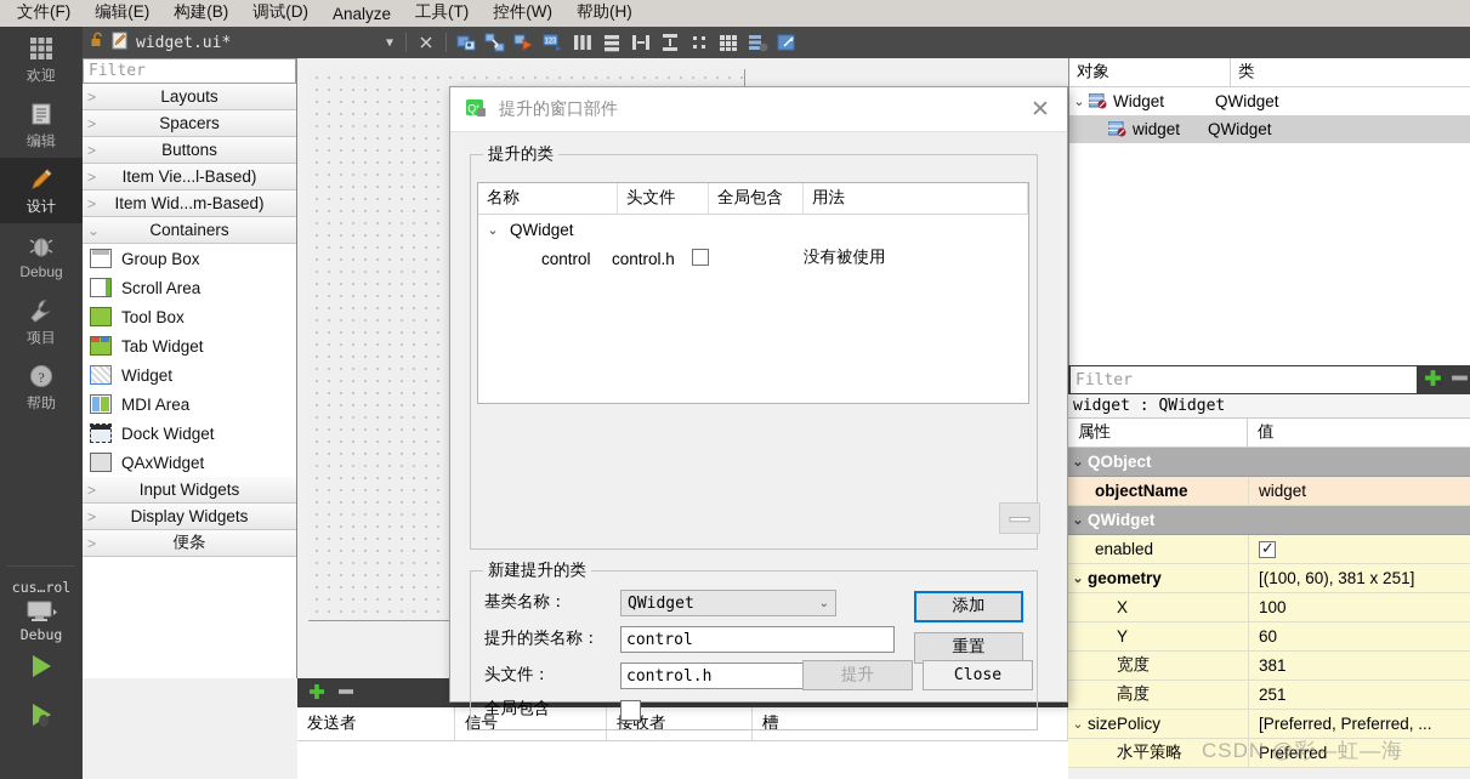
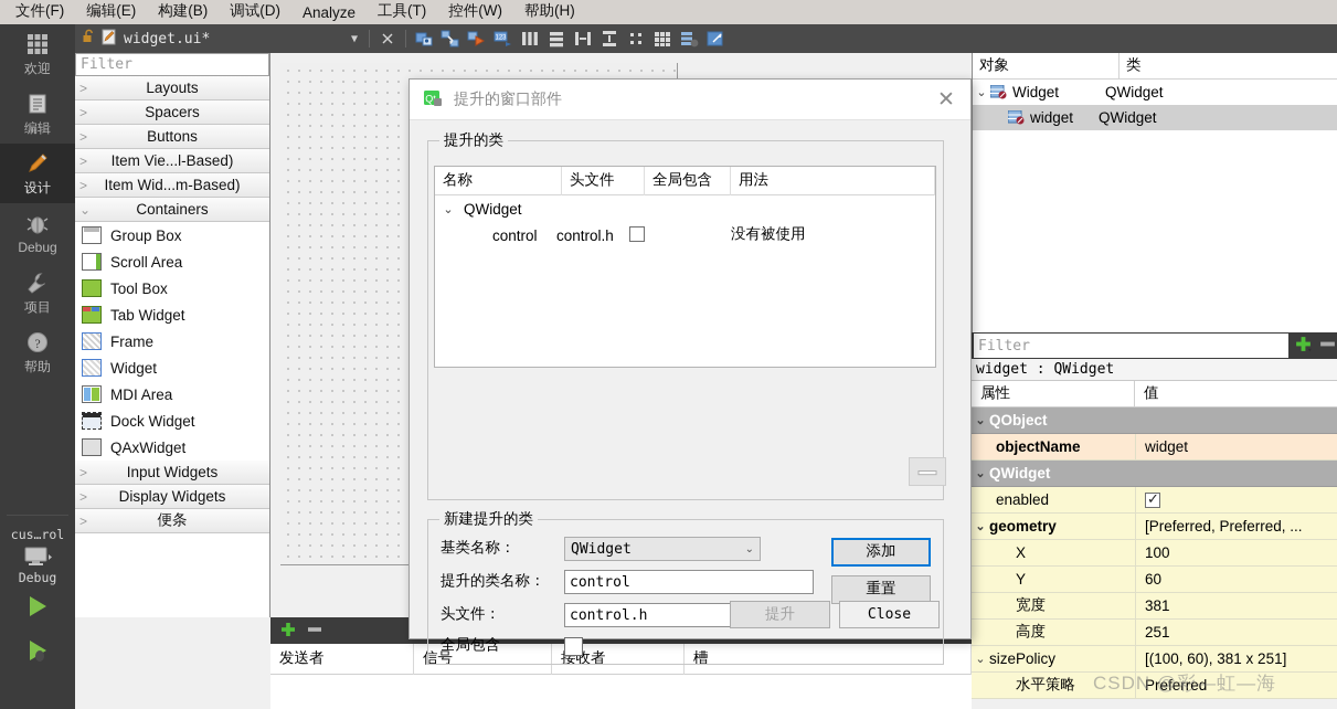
  文件(F)
  编辑(E)
  构建(B)
  调试(D)
  Analyze
  工具(T)
  控件(W)
  帮助(H)
  欢迎
  编辑
  设计
  Debug
  项目
  ?
  帮助
  cus…rol
  Debug
  widget.ui*
  ▼
  Filter
  >
  Layouts
  >
  Spacers
  >
  Buttons
  >
  Item Vie...l-Based)
  >
  Item Wid...m-Based)
  ⌄
  Containers
  Group Box
  Scroll Area
  Tool Box
  Tab Widget
+ Frame
  Widget
  MDI Area
  Dock Widget
  QAxWidget
  >
  Input Widgets
  >
  Display Widgets
  >
  便条
  发送者
  信号
  接收者
  槽
  对象
  类
  ⌄
  Widget
  QWidget
  widget
  QWidget
  Filter
  widget : QWidget
  属性
  值
  ⌄
  QObject
  objectName
  widget
  ⌄
  QWidget
  enabled
  ⌄
  geometry
- [(100, 60), 381 x 251]
+ [Preferred, Preferred, ...
  X
  100
  Y
  60
  宽度
  381
  高度
  251
  ⌄
  sizePolicy
- [Preferred, Preferred, ...
+ [(100, 60), 381 x 251]
  水平策略
  Preferred
  提升的窗口部件
  ✕
  提升的类
  名称
  头文件
  全局包含
  用法
  ⌄
  QWidget
  control
  control.h
  没有被使用
  新建提升的类
  基类名称：
  QWidget
  ⌄
  提升的类名称：
  control
  头文件：
  control.h
  全局包含
  添加
  重置
  提升
  Close
  CSDN @彩—虹—海
